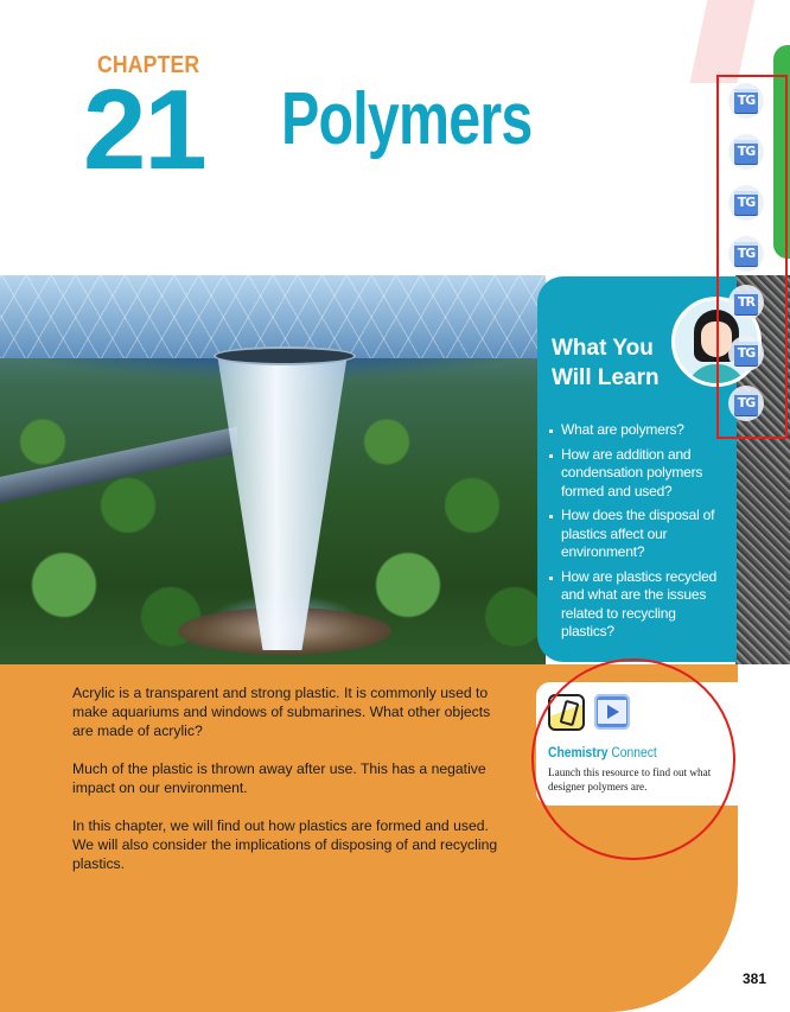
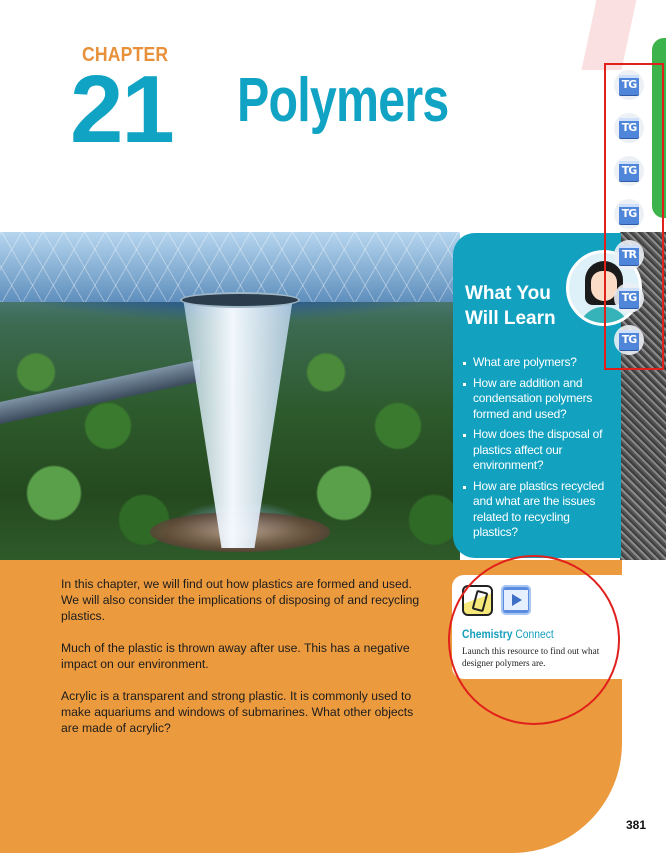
  CHAPTER
  21
  Polymers
  What You
  Will Learn
  What are polymers?
  How are addition and condensation polymers formed and used?
  How does the disposal of plastics affect our environment?
  How are plastics recycled and what are the issues related to recycling plastics?
  TG
  TG
  TG
  TG
  TR
  TG
  TG
- Acrylic is a transparent and strong plastic. It is commonly used to make aquariums and windows of submarines. What other objects are made of acrylic?
+ In this chapter, we will find out how plastics are formed and used. We will also consider the implications of disposing of and recycling plastics.
  Much of the plastic is thrown away after use. This has a negative impact on our environment.
- In this chapter, we will find out how plastics are formed and used. We will also consider the implications of disposing of and recycling plastics.
+ Acrylic is a transparent and strong plastic. It is commonly used to make aquariums and windows of submarines. What other objects are made of acrylic?
  Chemistry Connect
  Launch this resource to find out what designer polymers are.
  381
